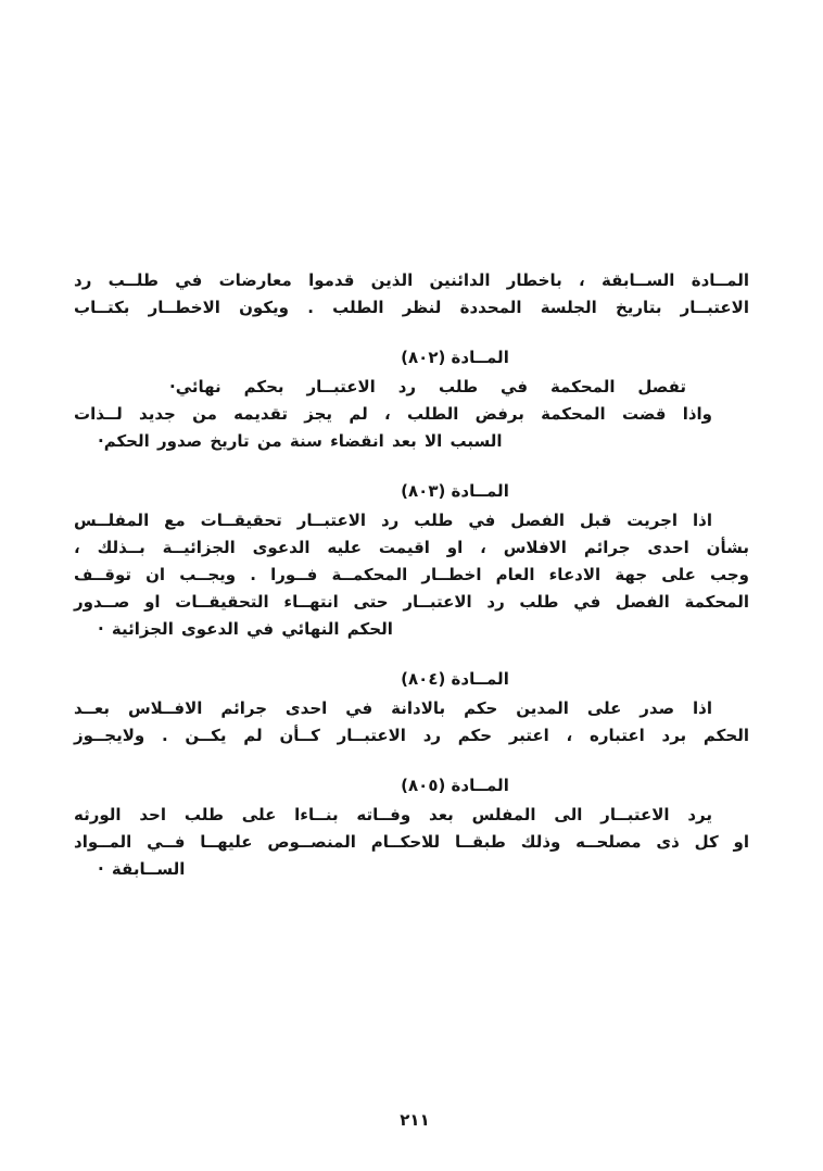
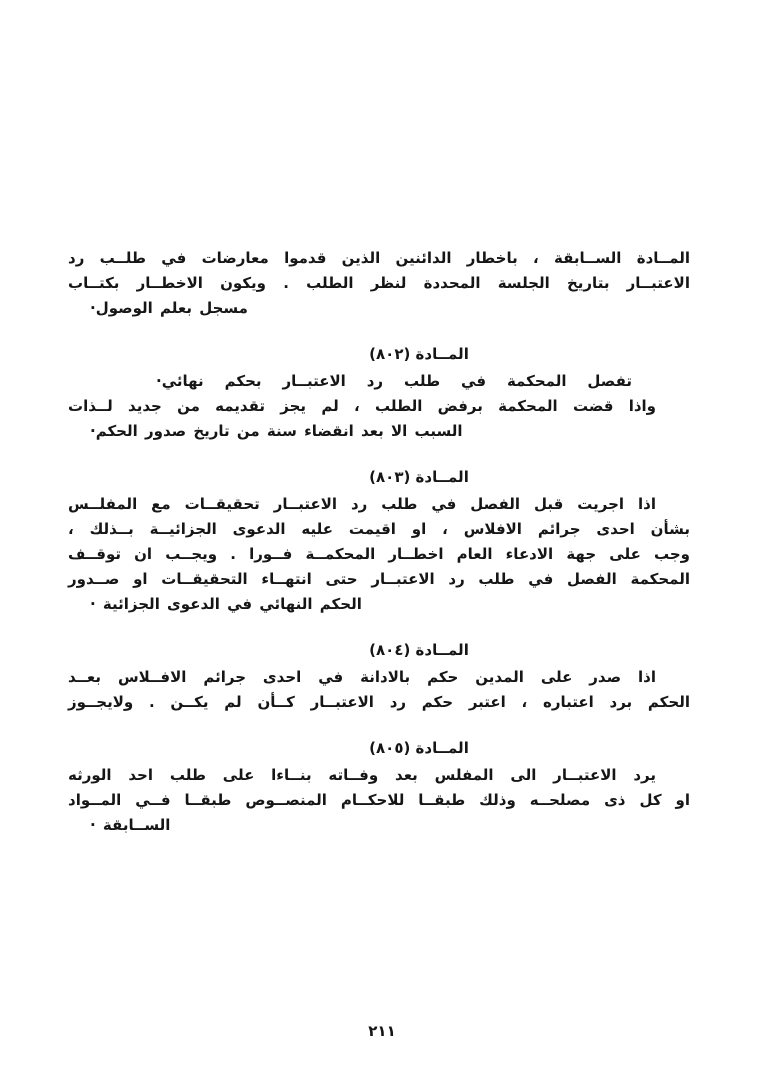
  المــادة الســابقة ، باخطار الدائنين الذين قدموا معارضات في طلــب رد
  الاعتبــار بتاريخ الجلسة المحددة لنظر الطلب . ويكون الاخطــار بكتــاب
+ مسجل بعلم الوصول·
  المــادة (٨٠٢)
  تفصل المحكمة في طلب رد الاعتبــار بحكم نهائي·
  واذا قضت المحكمة برفض الطلب ، لم يجز تقديمه من جديد لــذات
  السبب الا بعد انقضاء سنة من تاريخ صدور الحكم·
  المــادة (٨٠٣)
  اذا اجريت قبل الفصل في طلب رد الاعتبــار تحقيقــات مع المفلــس
  بشأن احدى جرائم الافلاس ، او اقيمت عليه الدعوى الجزائيــة بــذلك ،
  وجب على جهة الادعاء العام اخطــار المحكمــة فــورا . ويجــب ان توقــف
  المحكمة الفصل في طلب رد الاعتبــار حتى انتهــاء التحقيقــات او صــدور
  الحكم النهائي في الدعوى الجزائية ·
  المــادة (٨٠٤)
  اذا صدر على المدين حكم بالادانة في احدى جرائم الافــلاس بعــد
  الحكم برد اعتباره ، اعتبر حكم رد الاعتبــار كــأن لم يكــن . ولايجــوز
  المــادة (٨٠٥)
  يرد الاعتبــار الى المفلس بعد وفــاته بنــاءا على طلب احد الورثه
- او كل ذى مصلحــه وذلك طبقــا للاحكــام المنصــوص عليهــا فــي المــواد
+ او كل ذى مصلحــه وذلك طبقــا للاحكــام المنصــوص طبقــا فــي المــواد
  الســابقة ·
  ٢١١
